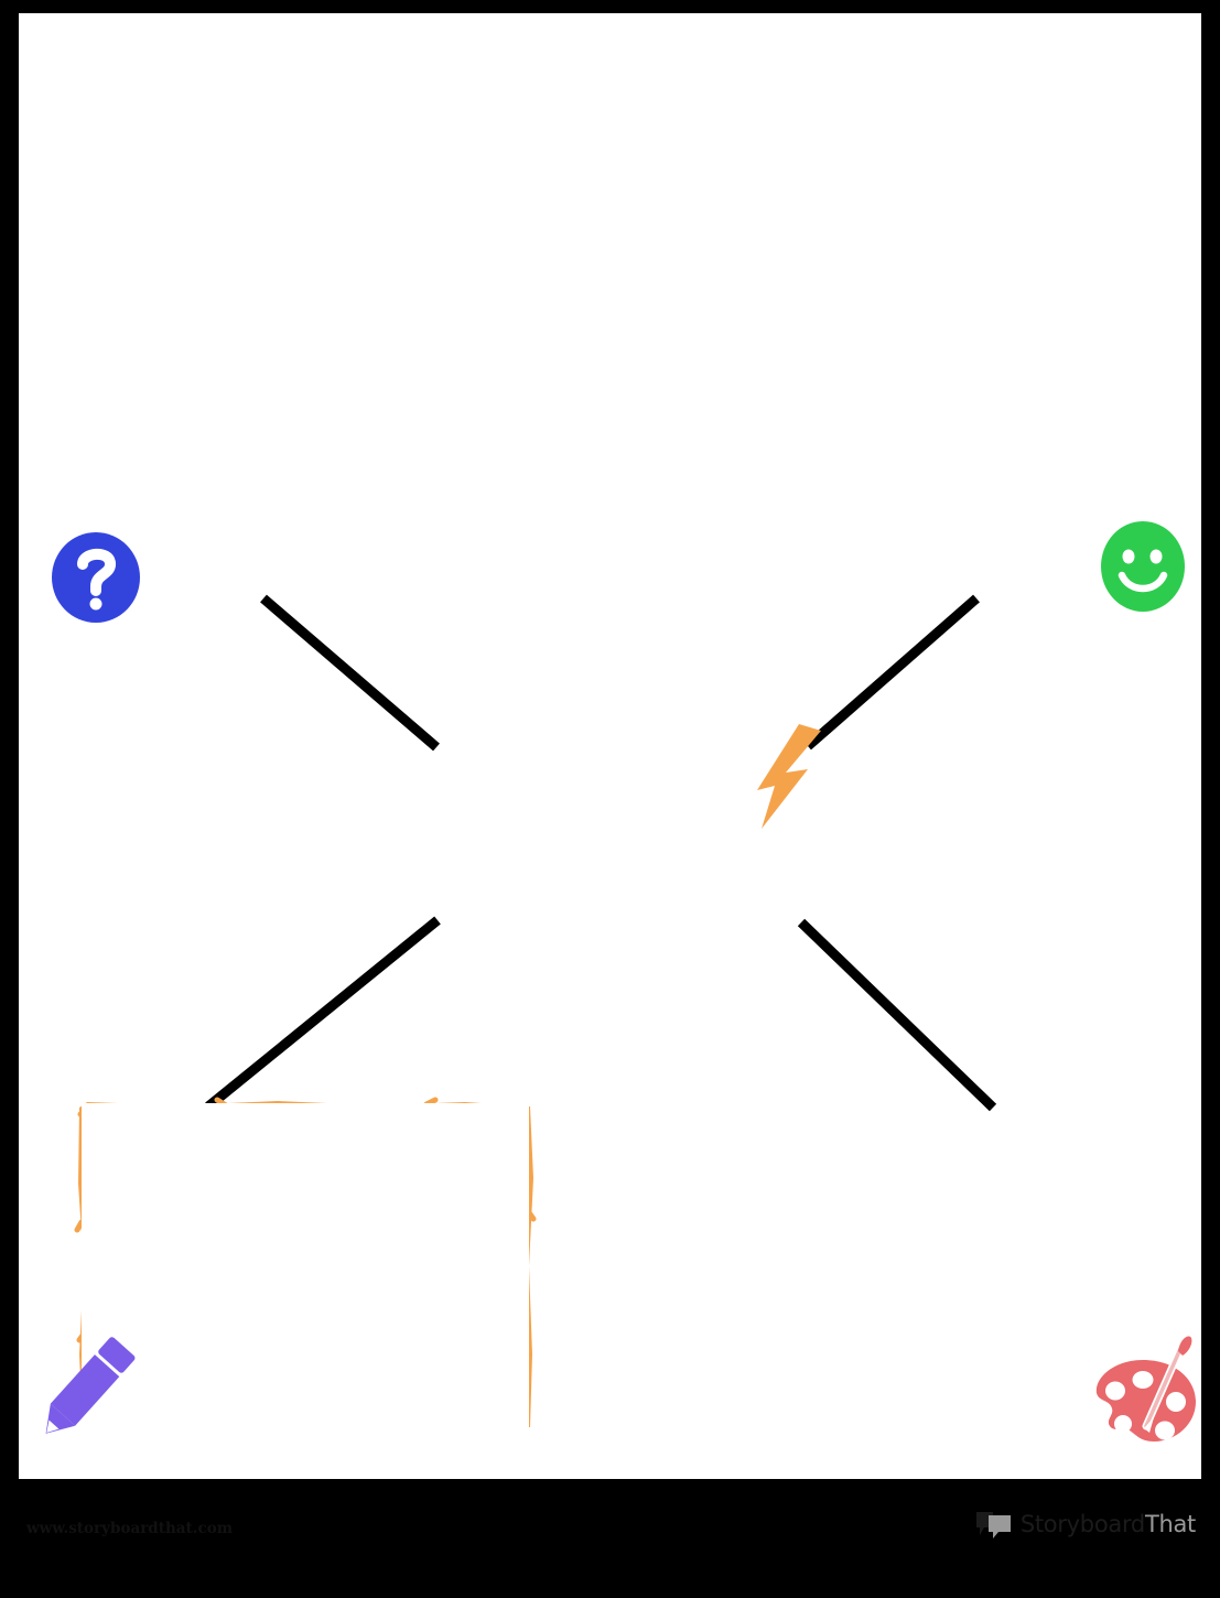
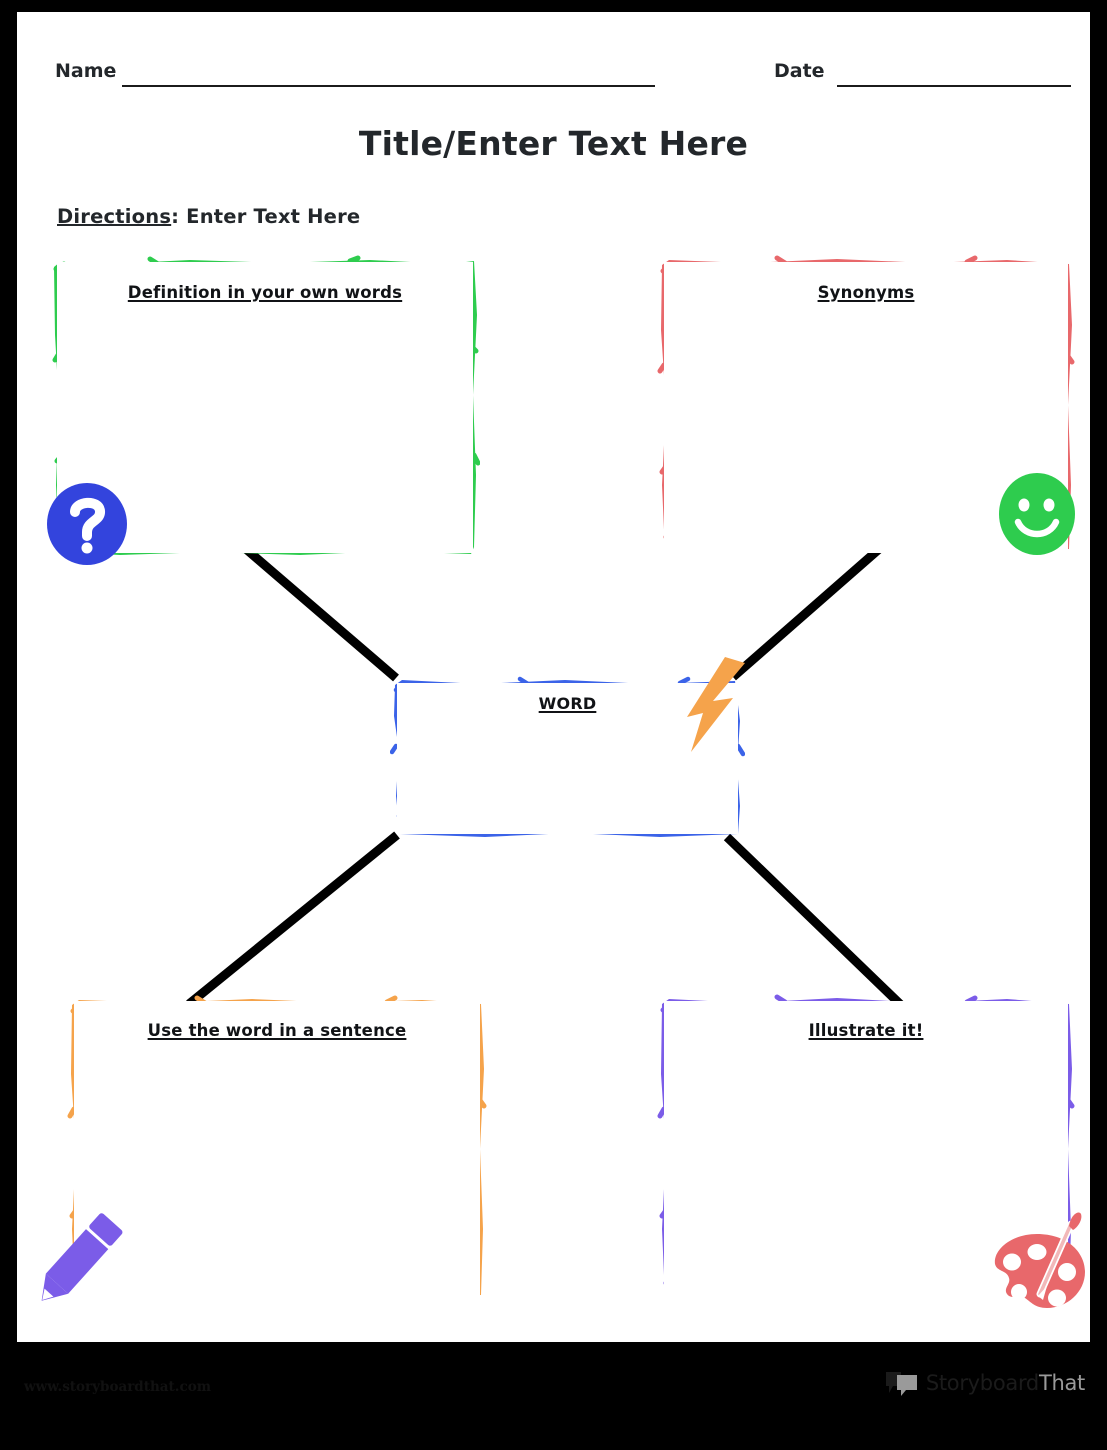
+ Name
+ Date
+ Title/Enter Text Here
+ Directions: Enter Text Here
+ Definition in your own words
+ Synonyms
+ WORD
+ Use the word in a sentence
+ Illustrate it!
  StoryboardThat
